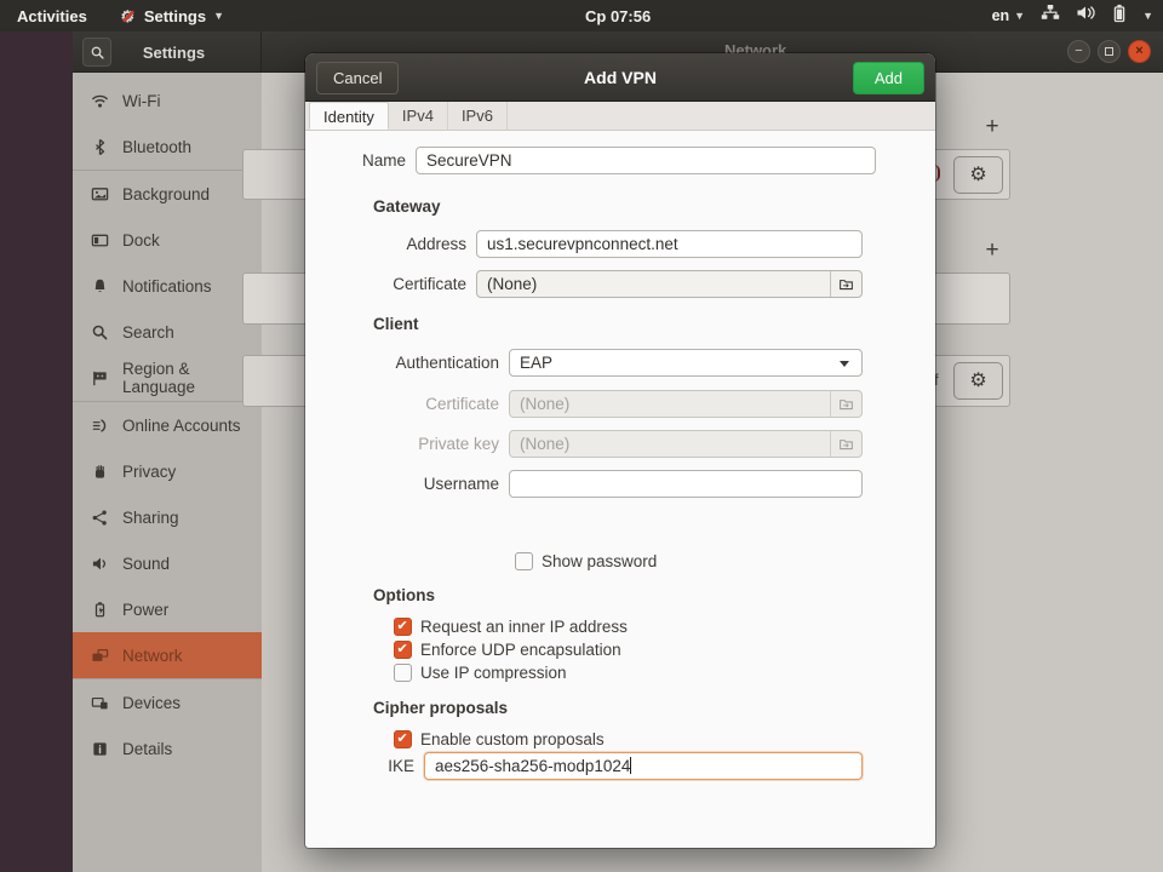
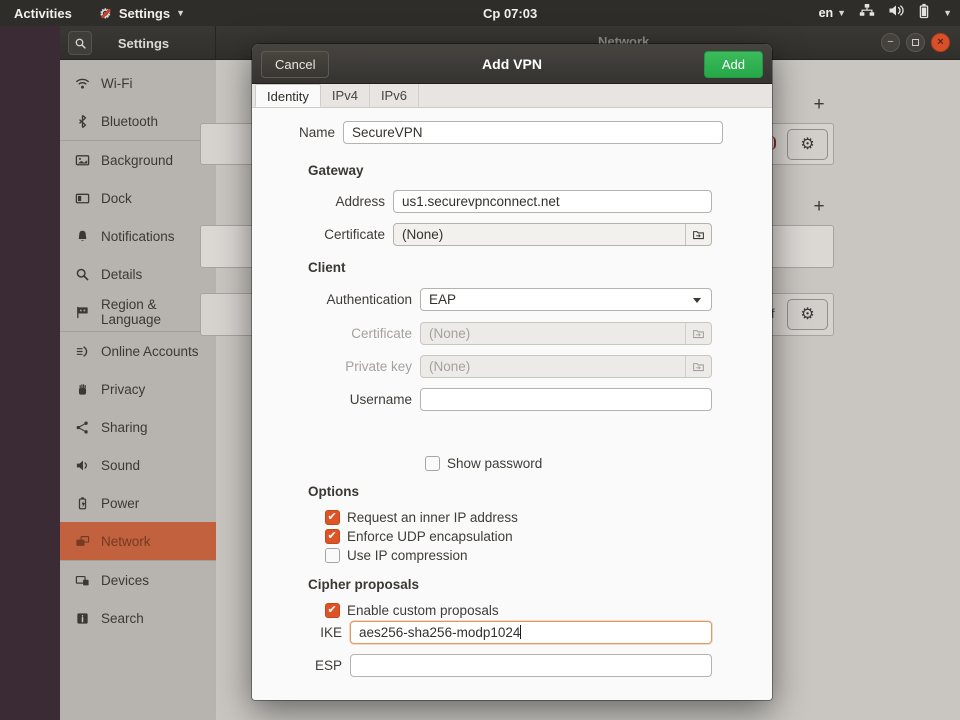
  Activities
  Settings
  ▼
- Cp 07:56
+ Cp 07:03
  en
  ▼
  ▼
  Settings
  Network
  −
  ×
  Wi-Fi
  Bluetooth
  Background
  Dock
  Notifications
- Search
+ Details
  Region & Language
  Online Accounts
  Privacy
  Sharing
  Sound
  Power
  Network
  Devices
- Details
+ Search
  +
  ⚙
  +
  f
  ⚙
  Cancel
  Add VPN
  Add
  Identity
  IPv4
  IPv6
  Name
  SecureVPN
  Gateway
  Address
  us1.securevpnconnect.net
  Certificate
  (None)
  Client
  Authentication
  EAP
  Certificate
  (None)
  Private key
  (None)
  Username
  Show password
  Options
  Request an inner IP address
  Enforce UDP encapsulation
  Use IP compression
  Cipher proposals
  Enable custom proposals
  IKE
  aes256-sha256-modp1024
+ ESP
